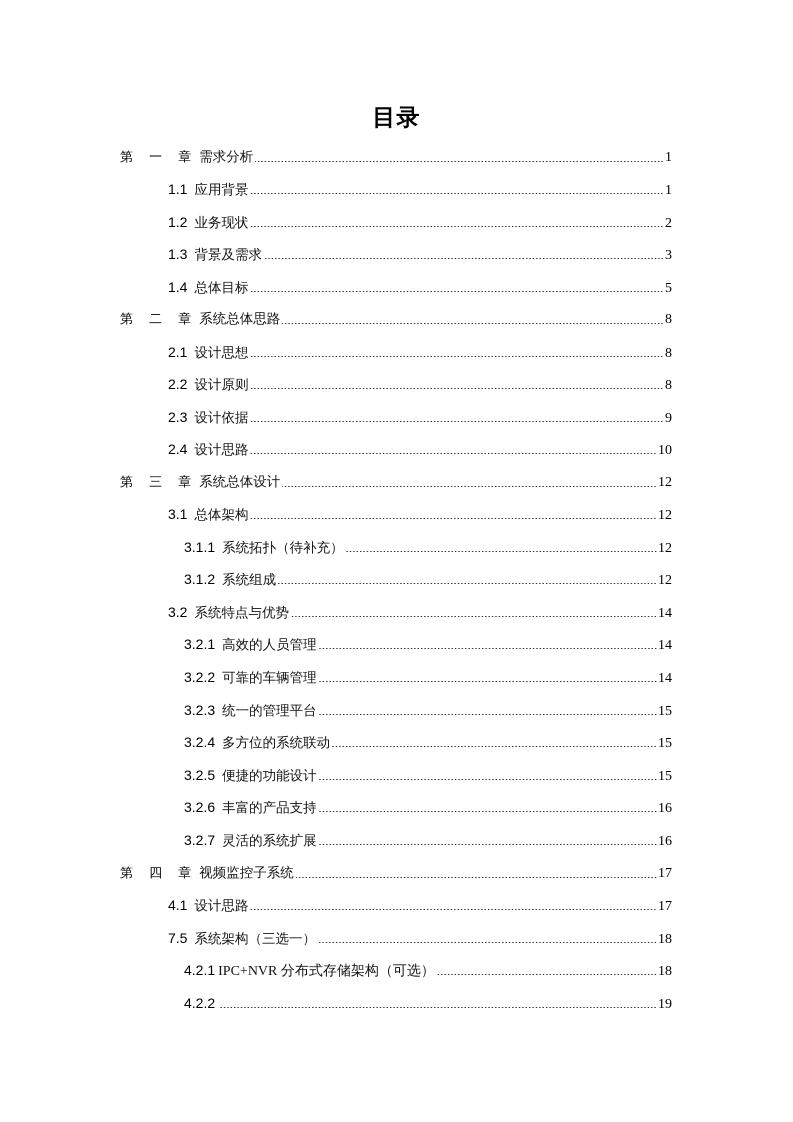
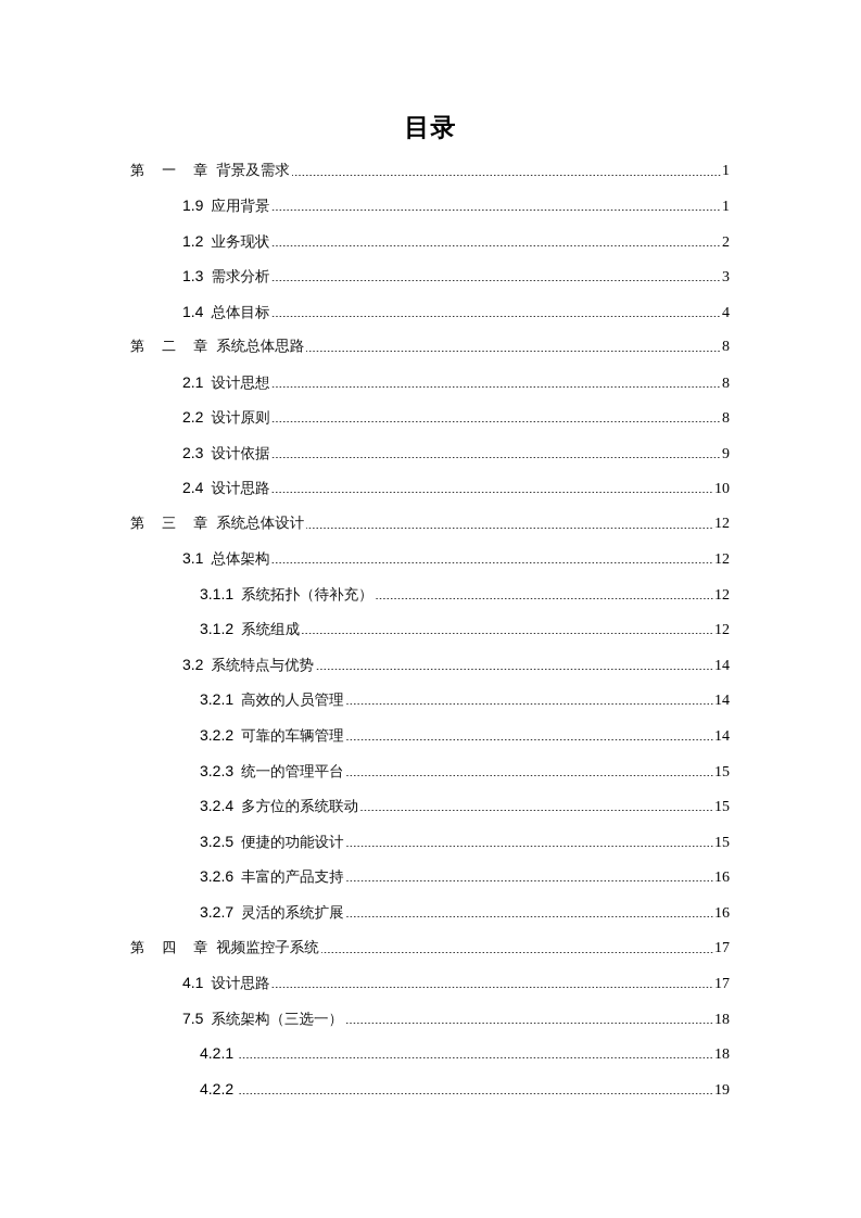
  目录
  第 一 章
- 需求分析
+ 背景及需求
  1
- 1.1
+ 1.9
  应用背景
  1
  1.2
  业务现状
  2
  1.3
- 背景及需求
+ 需求分析
  3
  1.4
  总体目标
- 5
+ 4
  第 二 章
  系统总体思路
  8
  2.1
  设计思想
  8
  2.2
  设计原则
  8
  2.3
  设计依据
  9
  2.4
  设计思路
  10
  第 三 章
  系统总体设计
  12
  3.1
  总体架构
  12
  3.1.1
  系统拓扑（待补充）
  12
  3.1.2
  系统组成
  12
  3.2
  系统特点与优势
  14
  3.2.1
  高效的人员管理
  14
  3.2.2
  可靠的车辆管理
  14
  3.2.3
  统一的管理平台
  15
  3.2.4
  多方位的系统联动
  15
  3.2.5
  便捷的功能设计
  15
  3.2.6
  丰富的产品支持
  16
  3.2.7
  灵活的系统扩展
  16
  第 四 章
  视频监控子系统
  17
  4.1
  设计思路
  17
  7.5
  系统架构（三选一）
  18
  4.2.1
- IPC+NVR 分布式存储架构（可选）
  18
  4.2.2
  19
